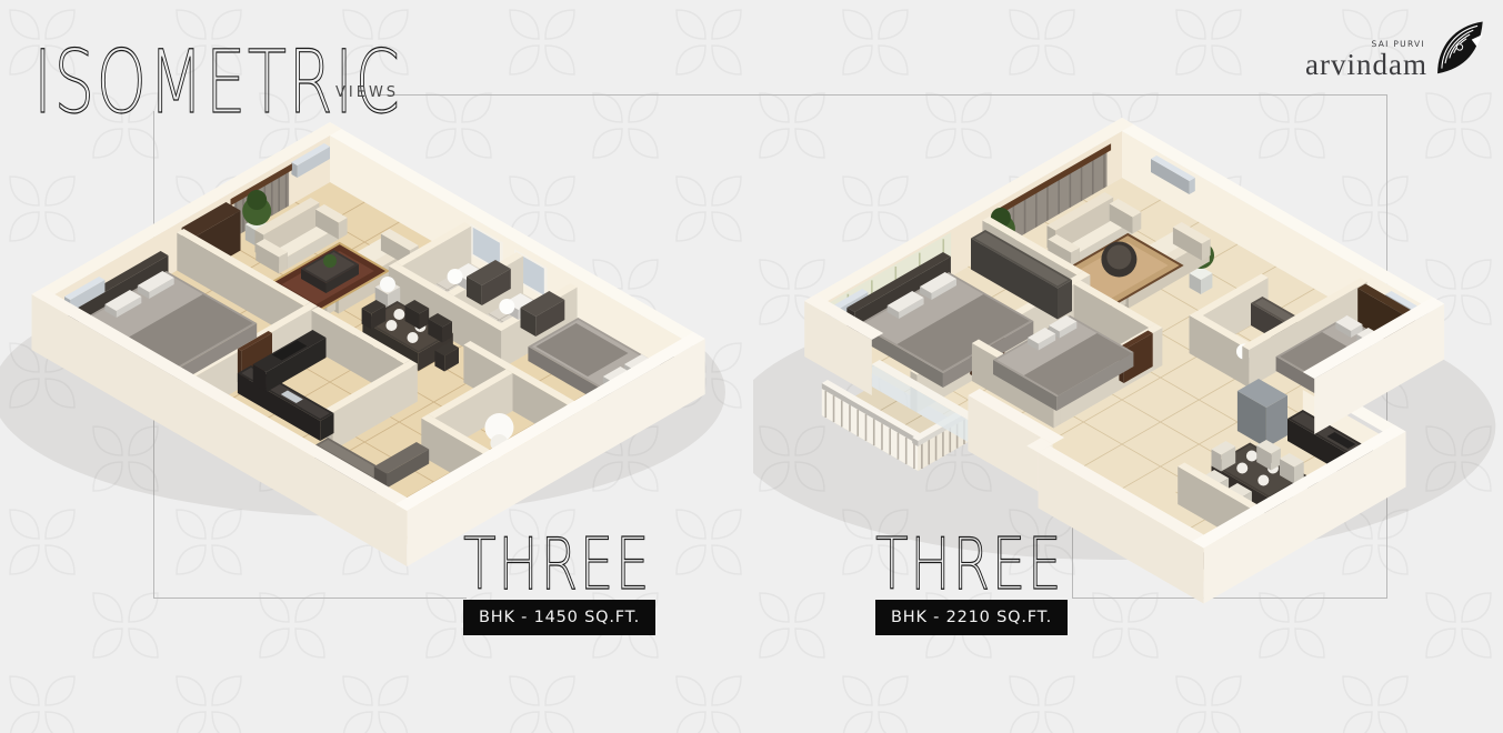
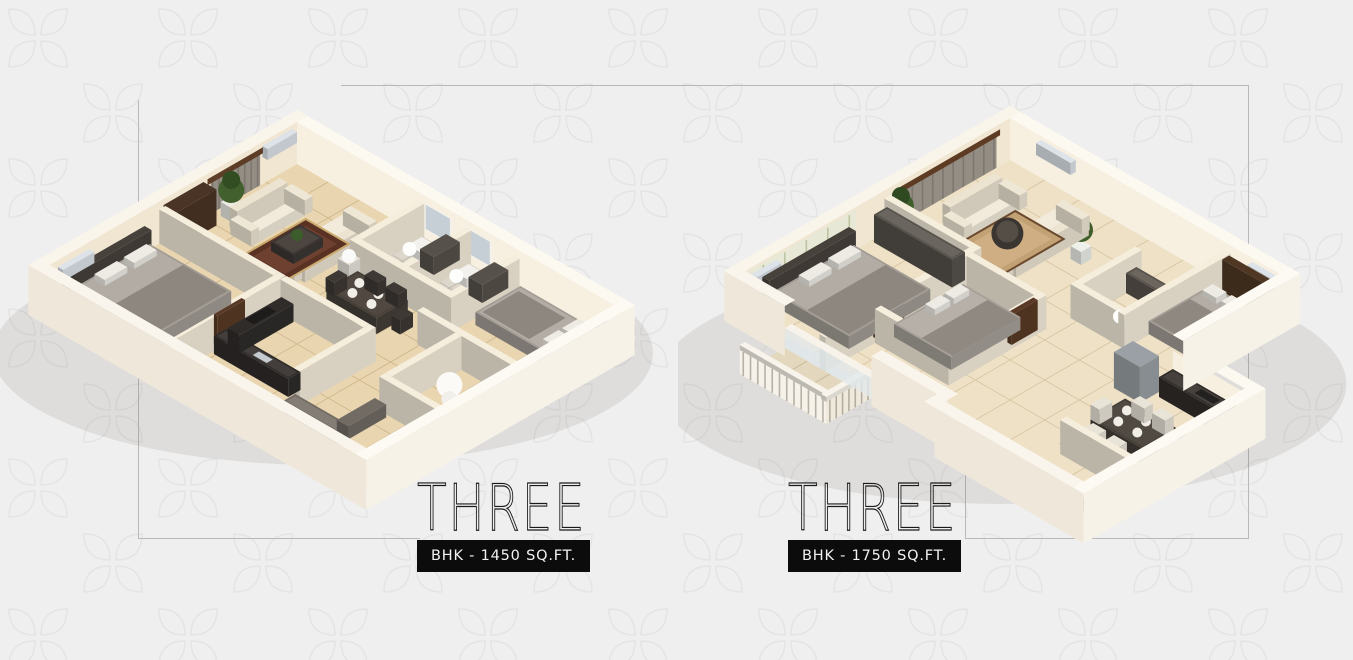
- ISOMETRIC
- VIEWS
- SAI PURVI
- arvindam
  THREE
  BHK - 1450 SQ.FT.
  THREE
- BHK - 2210 SQ.FT.
+ BHK - 1750 SQ.FT.
